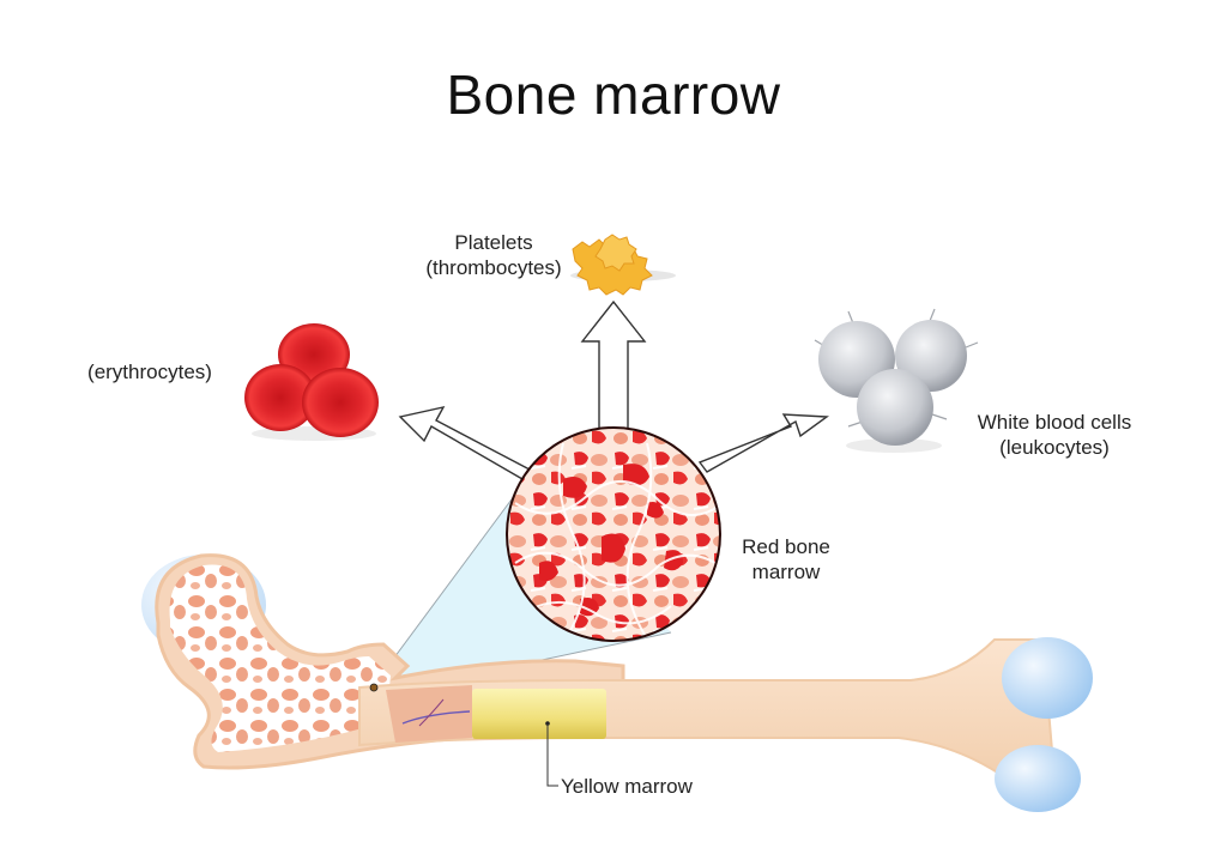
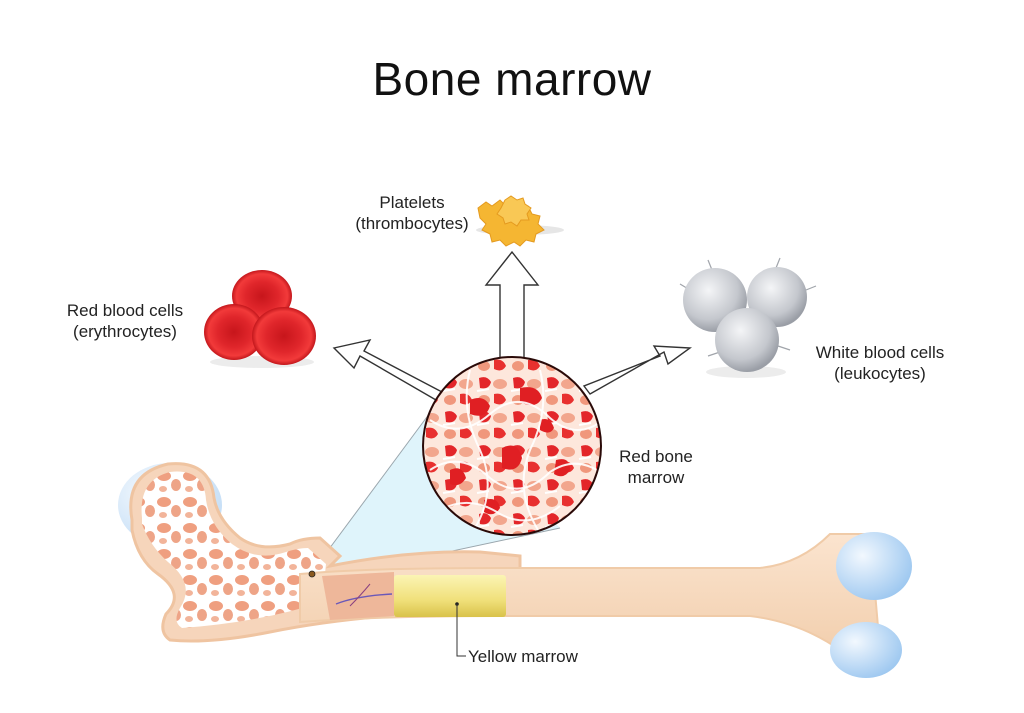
  Bone marrow
  Platelets
  (thrombocytes)
+ Red blood cells
  (erythrocytes)
  White blood cells
  (leukocytes)
  Red bone
  marrow
  Yellow marrow
